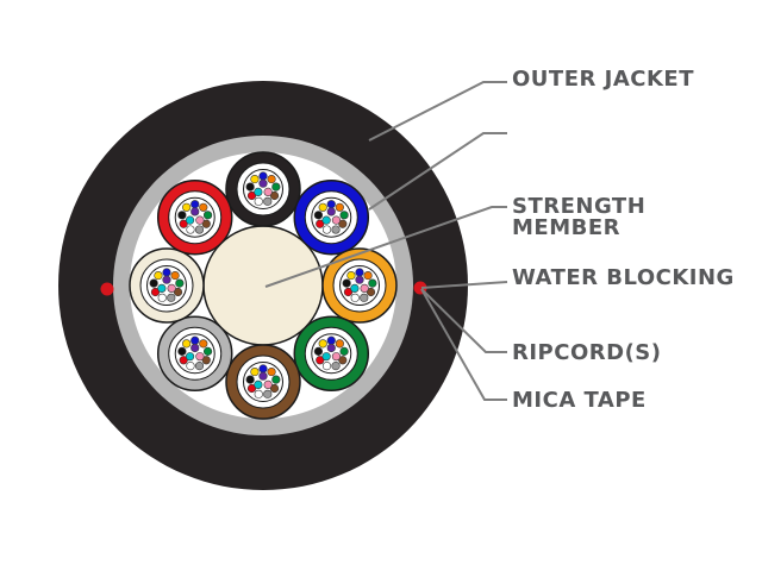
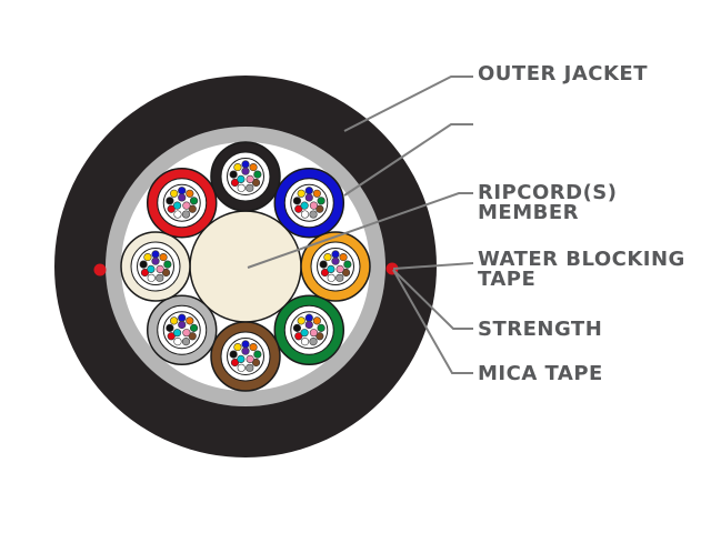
  OUTER JACKET
- STRENGTH
+ RIPCORD(S)
  MEMBER
  WATER BLOCKING
+ TAPE
- RIPCORD(S)
+ STRENGTH
  MICA TAPE
